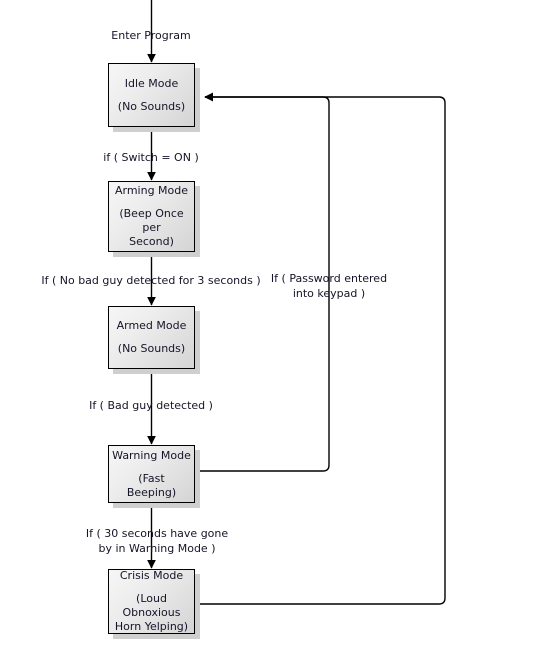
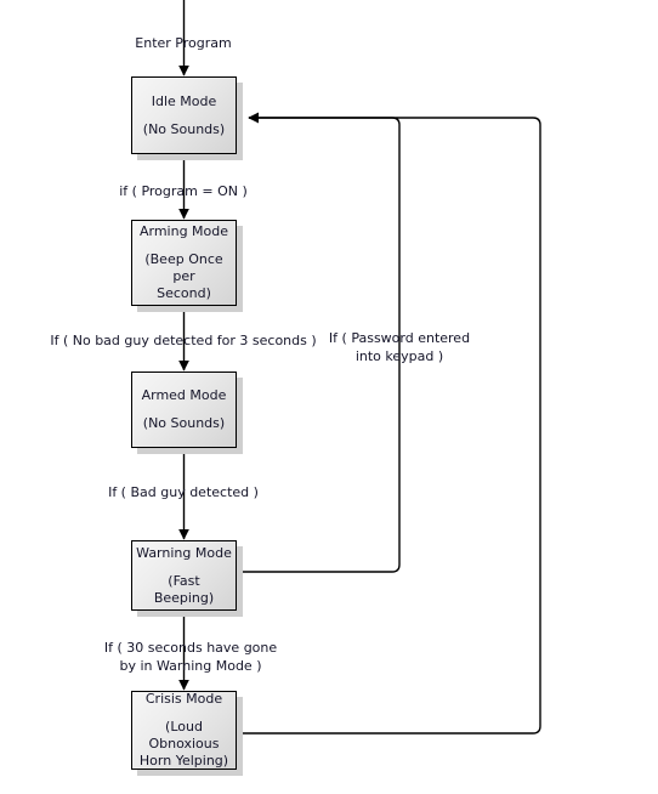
  Idle Mode
  (No Sounds)
  Arming Mode
  (Beep Once per
  Second)
  Armed Mode
  (No Sounds)
  Warning Mode
  (Fast Beeping)
  Crisis Mode
  (Loud Obnoxious
  Horn Yelping)
  Enter Program
- if ( Switch = ON )
+ if ( Program = ON )
  If ( No bad guy detected for 3 seconds )
  If ( Bad guy detected )
  If ( 30 seconds have gone
  by in Warning Mode )
  If ( Password entered
  into keypad )
